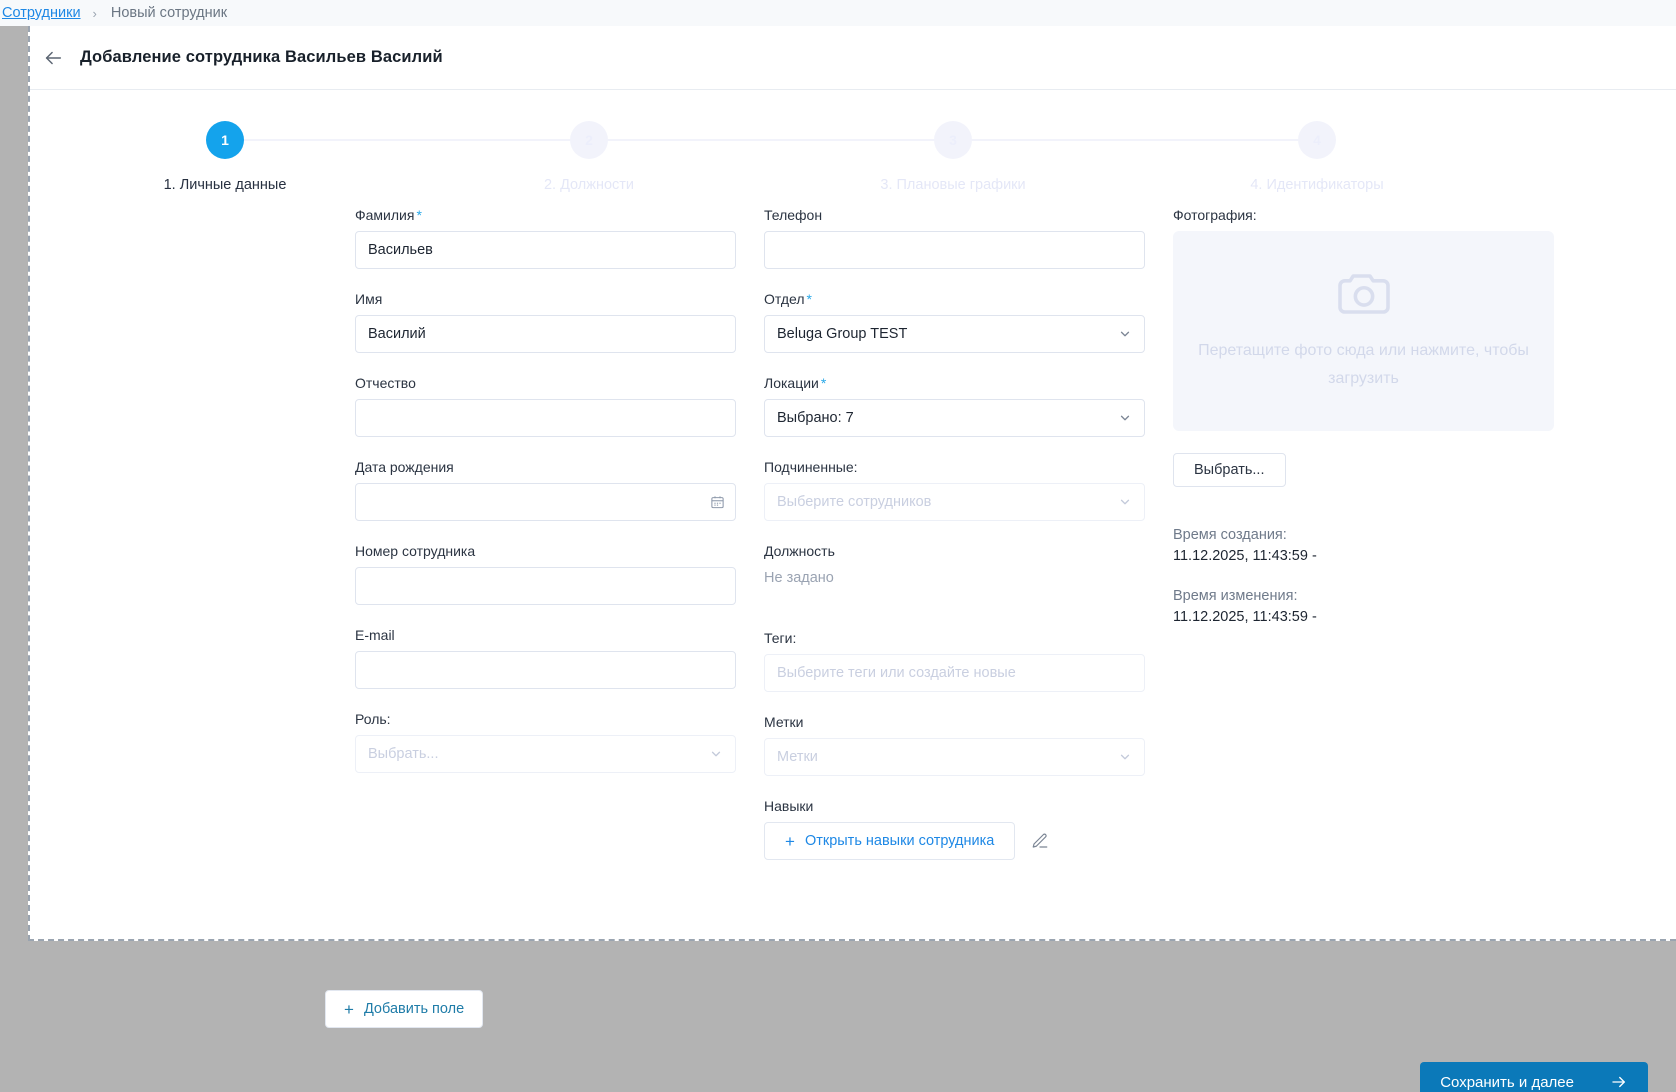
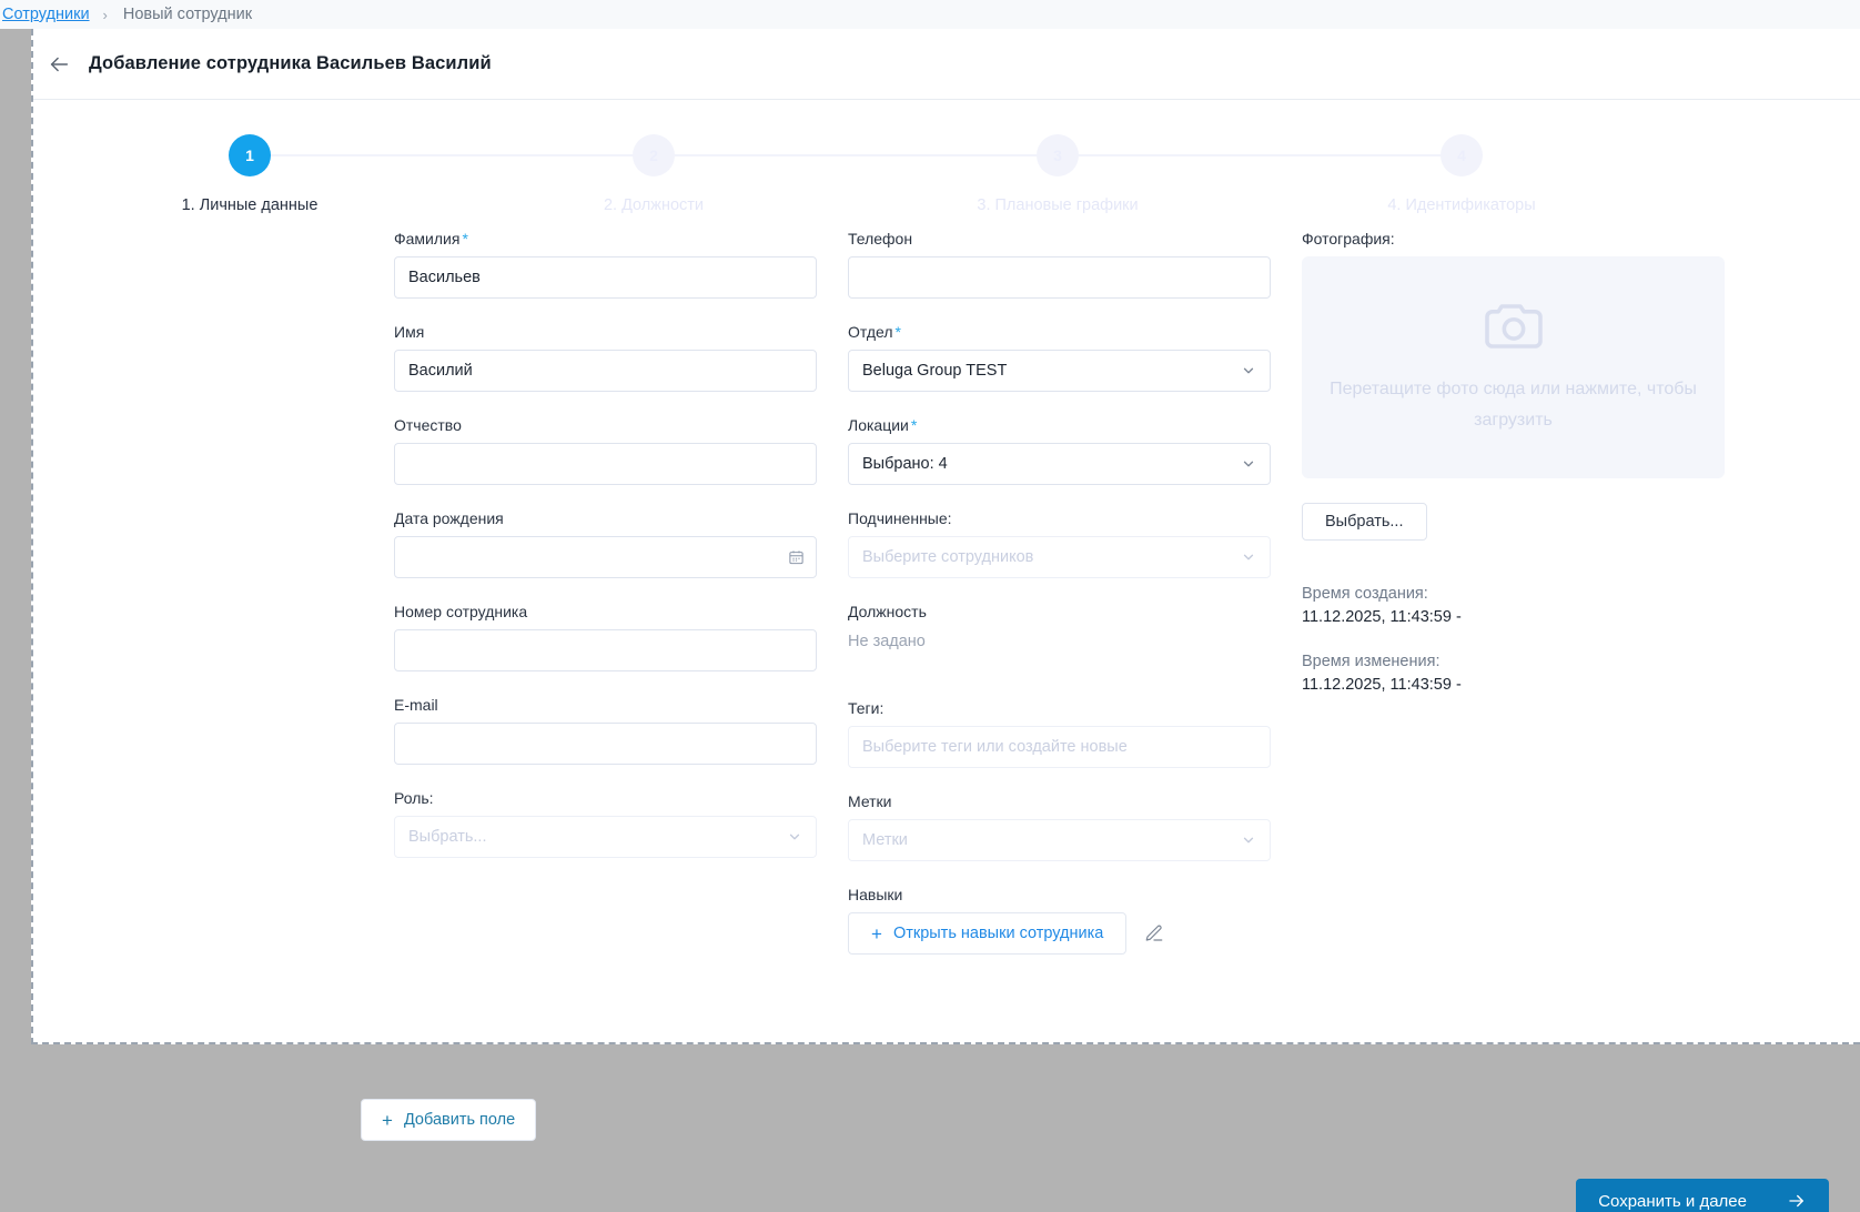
  Сотрудники
  ›
  Новый сотрудник
  Добавление сотрудника Васильев Василий
  1
  1. Личные данные
  2. Должности
  3. Плановые графики
  4. Идентификаторы
  Фамилия *
  Васильев
  Имя
  Василий
  Отчество
  Дата рождения
  Номер сотрудника
  E-mail
  Роль:
  Выбрать...
  Телефон
  Отдел *
  Beluga Group TEST
  Локации *
- Выбрано: 7
+ Выбрано: 4
  Подчиненные:
  Выберите сотрудников
  Должность
  Не задано
  Теги:
  Выберите теги или создайте новые
  Метки
  Метки
  Навыки
  +
  Открыть навыки сотрудника
  Фотография:
  Перетащите фото сюда или нажмите, чтобы загрузить
  Выбрать...
  Время создания:
  11.12.2025, 11:43:59 -
  Время изменения:
  11.12.2025, 11:43:59 -
  +
  Добавить поле
  Сохранить и далее
